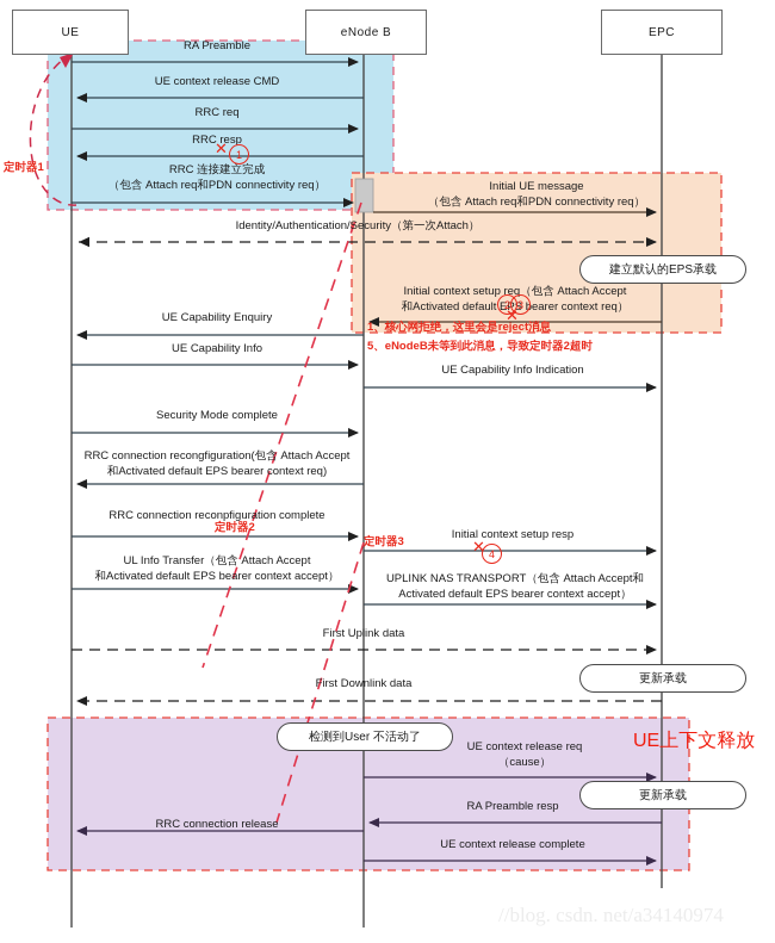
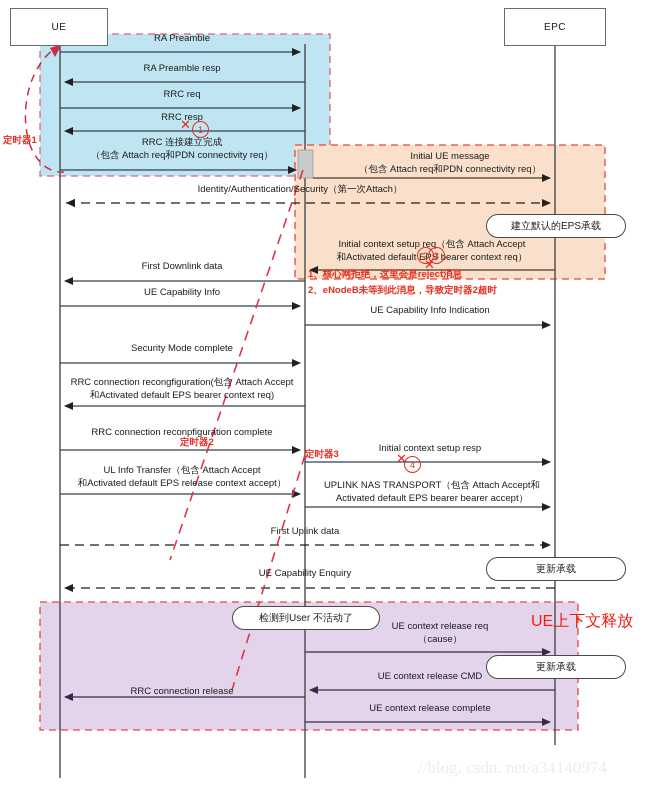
  UE
- eNode B
  EPC
  RA Preamble
- UE context release CMD
+ RA Preamble resp
  RRC req
  RRC resp
  RRC 连接建立完成
  （包含 Attach req和PDN connectivity req）
  Initial UE message
  （包含 Attach req和PDN connectivity req）
  Identity/Authentication/Security（第一次Attach）
  Initial context setup req（包含 Attach Accept
  和Activated default EPS bearer context req）
- UE Capability Enquiry
+ First Downlink data
  UE Capability Info
  UE Capability Info Indication
  Security Mode complete
  RRC connection recongfiguration(包含 Attach Accept
  和Activated default EPS bearer context req)
  RRC connection reconpfiguration complete
  Initial context setup resp
  UL Info Transfer（包含 Attach Accept
- 和Activated default EPS bearer context accept）
+ 和Activated default EPS release context accept）
  UPLINK NAS TRANSPORT（包含 Attach Accept和
- Activated default EPS bearer context accept）
+ Activated default EPS bearer bearer accept）
  First Uplink data
- First Downlink data
+ UE Capability Enquiry
  UE context release req
  （cause）
- RA Preamble resp
+ UE context release CMD
  RRC connection release
  UE context release complete
  建立默认的EPS承载
  更新承载
  检测到User 不活动了
  更新承载
  定时器1
  定时器2
  定时器3
  1、核心网拒绝，这里会是reject消息
- 5、eNodeB未等到此消息，导致定时器2超时
+ 2、eNodeB未等到此消息，导致定时器2超时
  UE上下文释放
  1
  2
  3
  4
  ✕
  ✕
  ✕
